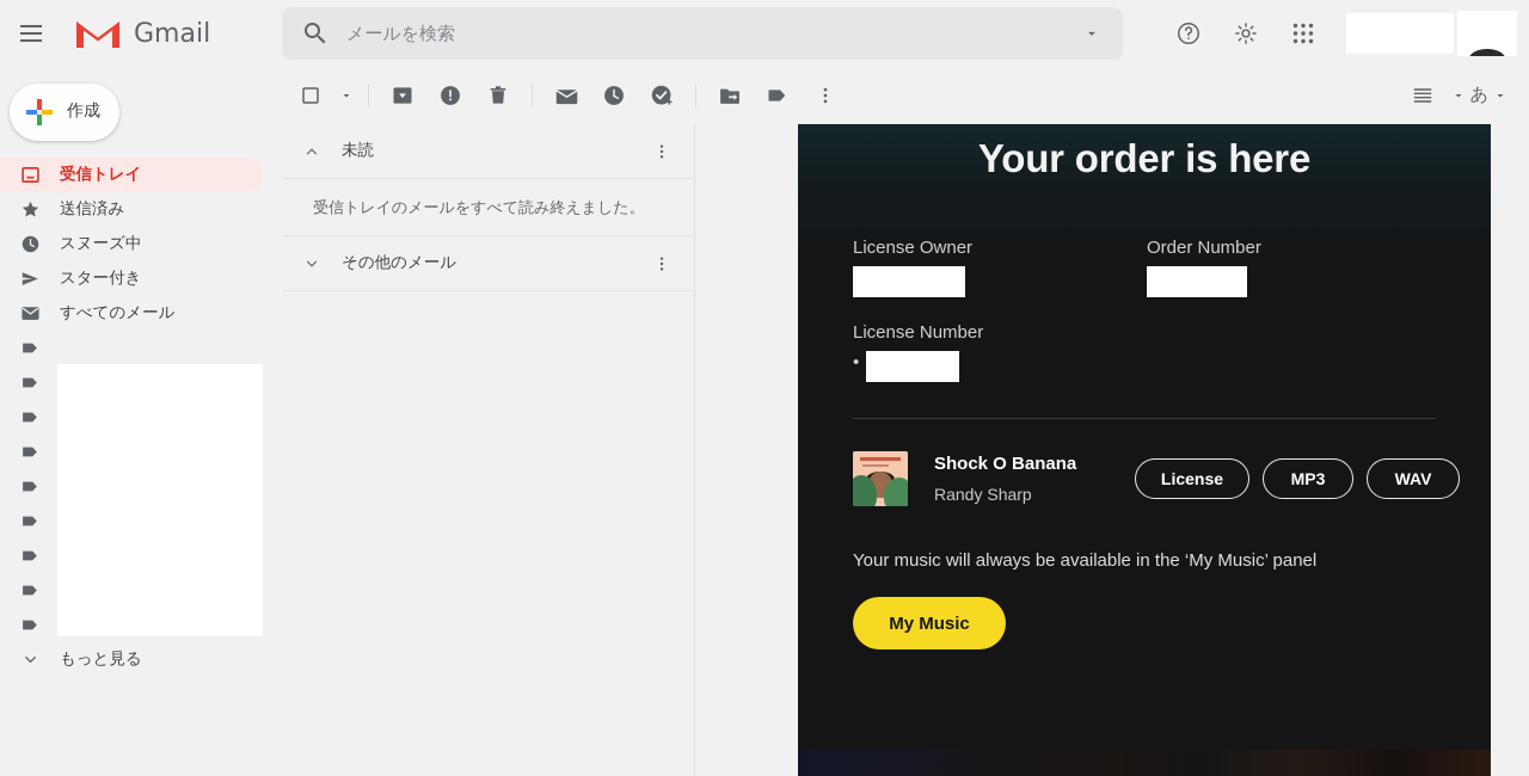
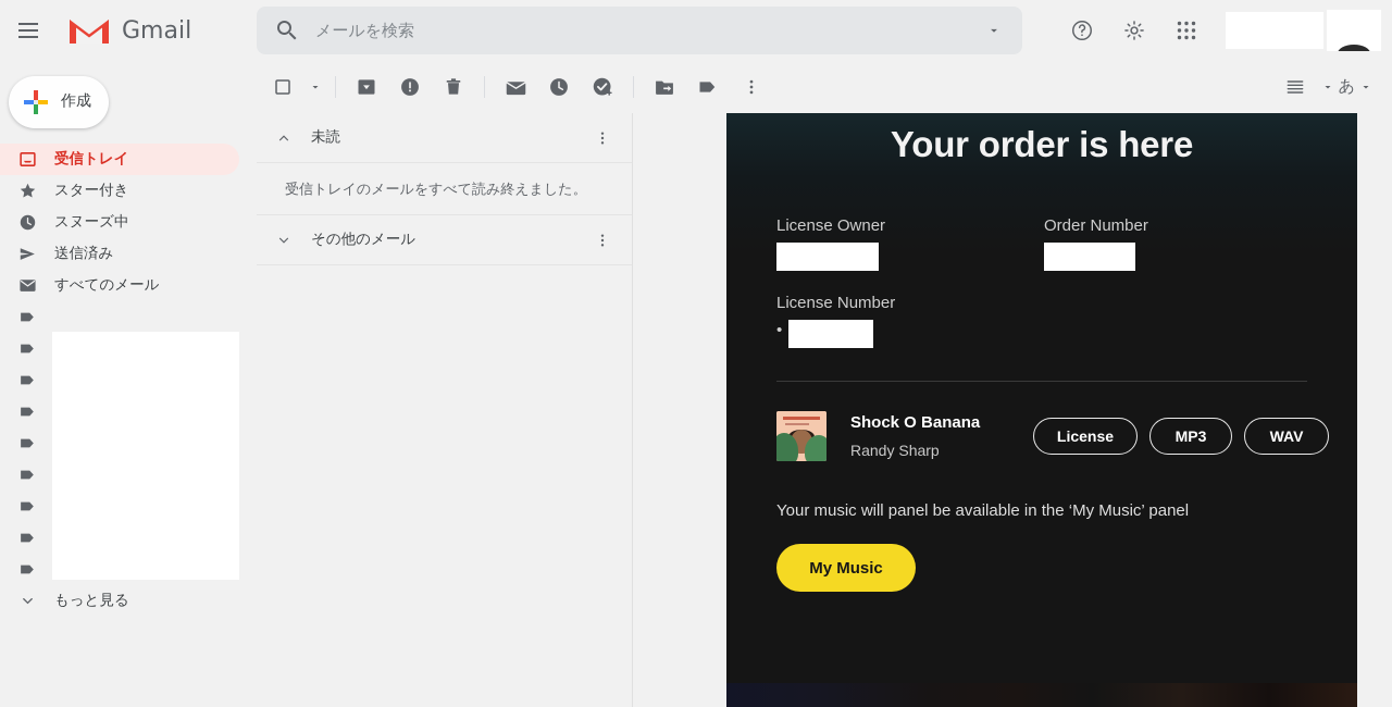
  Gmail
  メールを検索
  作成
  受信トレイ
- 送信済み
+ スター付き
  スヌーズ中
- スター付き
+ 送信済み
  すべてのメール
  もっと見る
  あ
  未読
  受信トレイのメールをすべて読み終えました。
  その他のメール
  Your order is here
  License Owner
  Order Number
  License Number
  •
  Shock O Banana
  Randy Sharp
  License
  MP3
  WAV
- Your music will always be available in the ‘My Music’ panel
+ Your music will panel be available in the ‘My Music’ panel
  My Music
